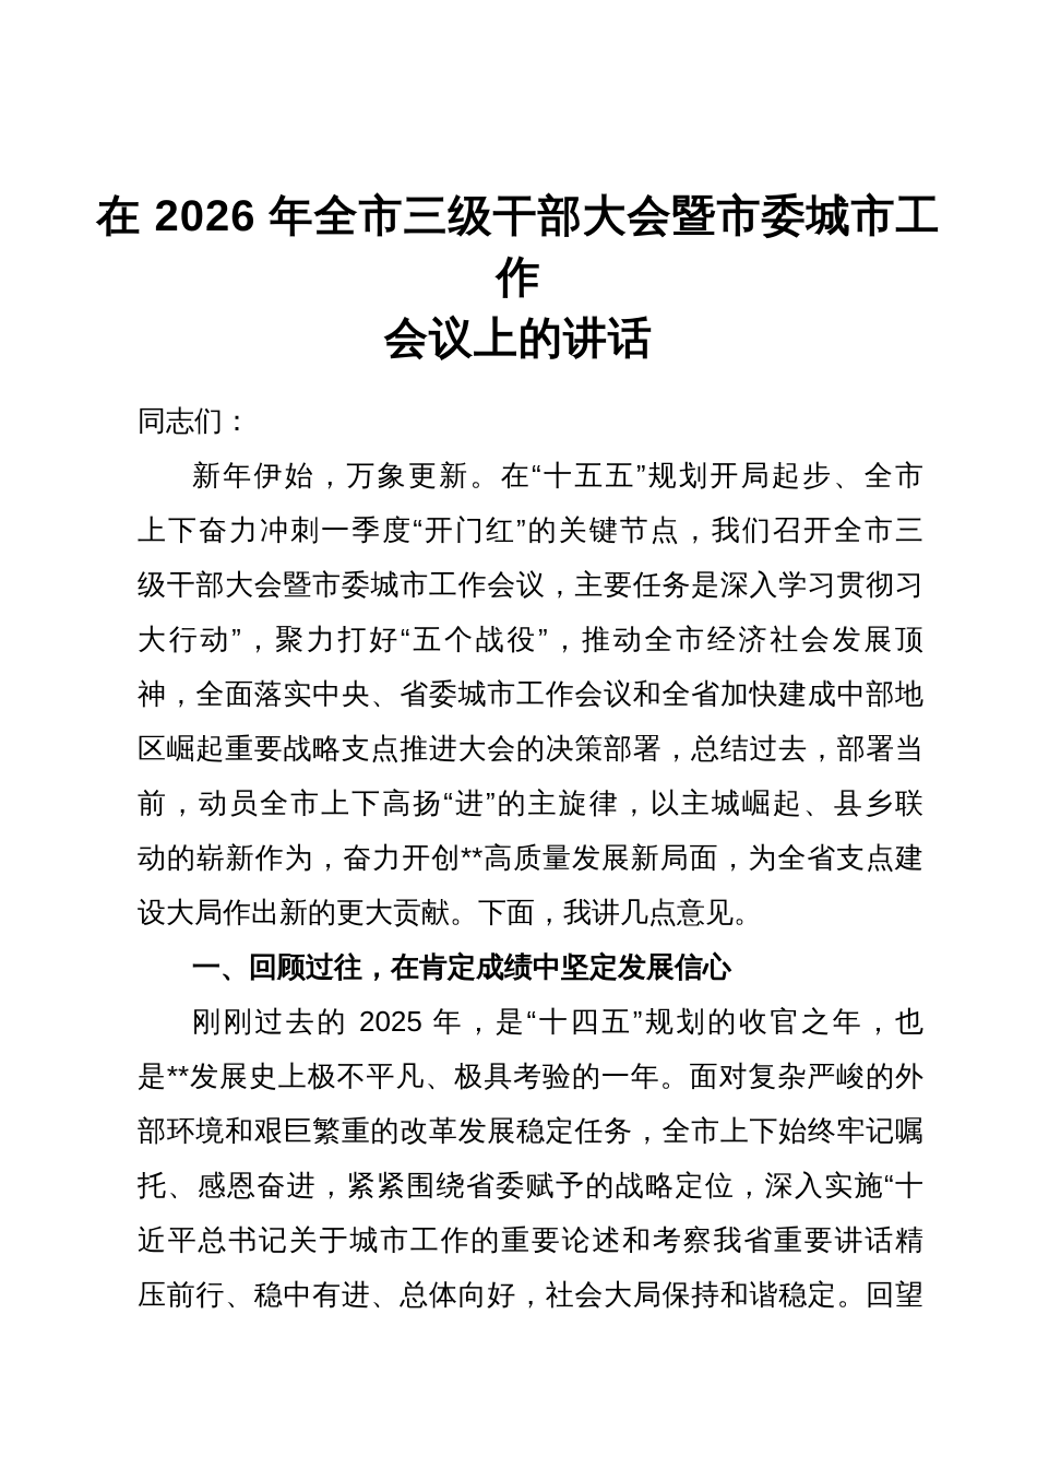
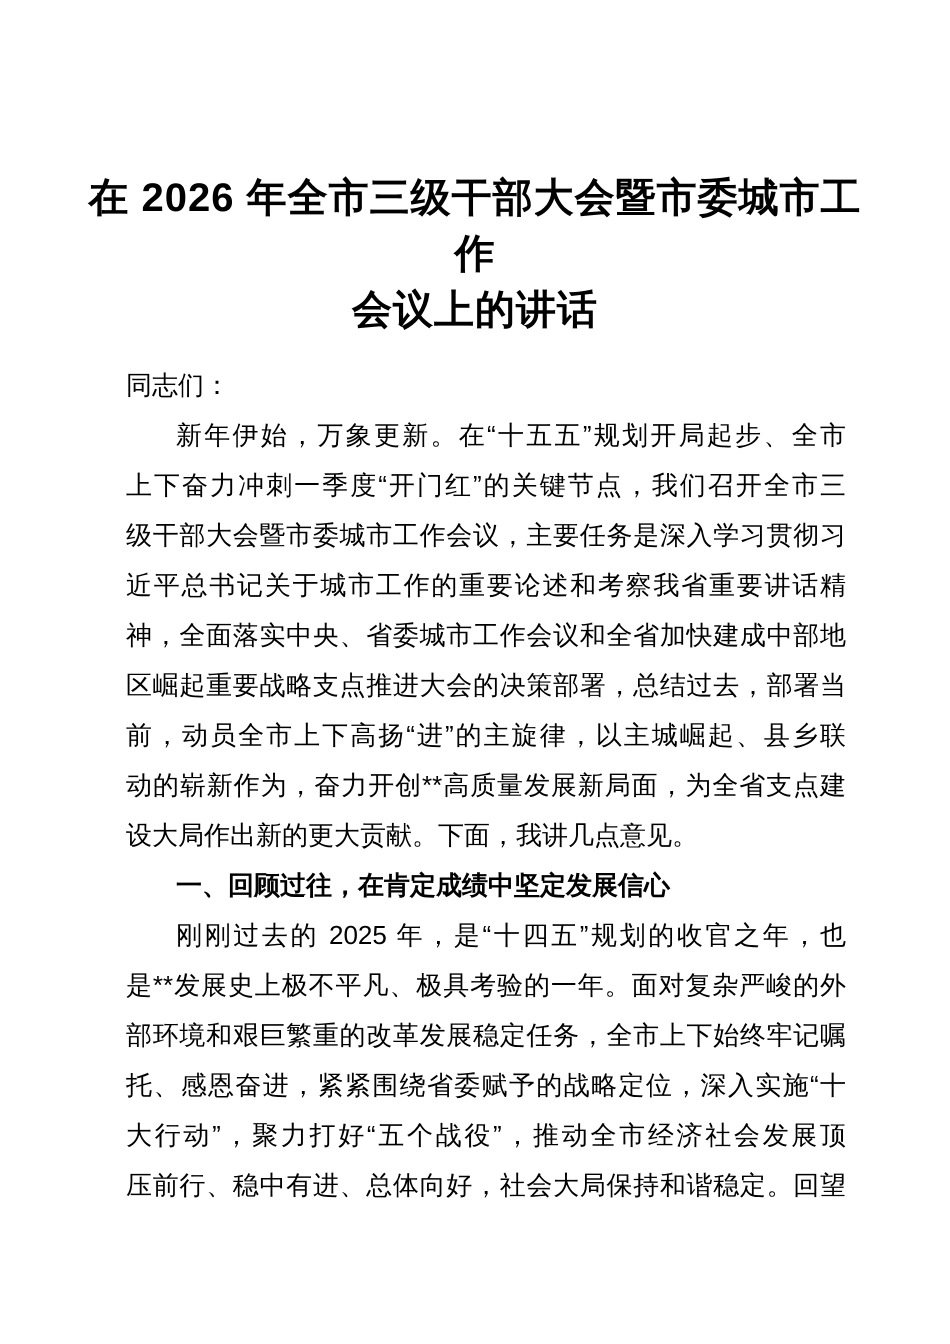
  在 2026 年全市三级干部大会暨市委城市工作
  会议上的讲话
  同志们：
  新年伊始，万象更新。在“十五五”规划开局起步、全市
  上下奋力冲刺一季度“开门红”的关键节点，我们召开全市三
  级干部大会暨市委城市工作会议，主要任务是深入学习贯彻习
- 大行动”，聚力打好“五个战役”，推动全市经济社会发展顶
+ 近平总书记关于城市工作的重要论述和考察我省重要讲话精
  神，全面落实中央、省委城市工作会议和全省加快建成中部地
  区崛起重要战略支点推进大会的决策部署，总结过去，部署当
  前，动员全市上下高扬“进”的主旋律，以主城崛起、县乡联
  动的崭新作为，奋力开创**高质量发展新局面，为全省支点建
  设大局作出新的更大贡献。下面，我讲几点意见。
  一、回顾过往，在肯定成绩中坚定发展信心
  刚刚过去的 2025 年，是“十四五”规划的收官之年，也
  是**发展史上极不平凡、极具考验的一年。面对复杂严峻的外
  部环境和艰巨繁重的改革发展稳定任务，全市上下始终牢记嘱
  托、感恩奋进，紧紧围绕省委赋予的战略定位，深入实施“十
- 近平总书记关于城市工作的重要论述和考察我省重要讲话精
+ 大行动”，聚力打好“五个战役”，推动全市经济社会发展顶
  压前行、稳中有进、总体向好，社会大局保持和谐稳定。回望
